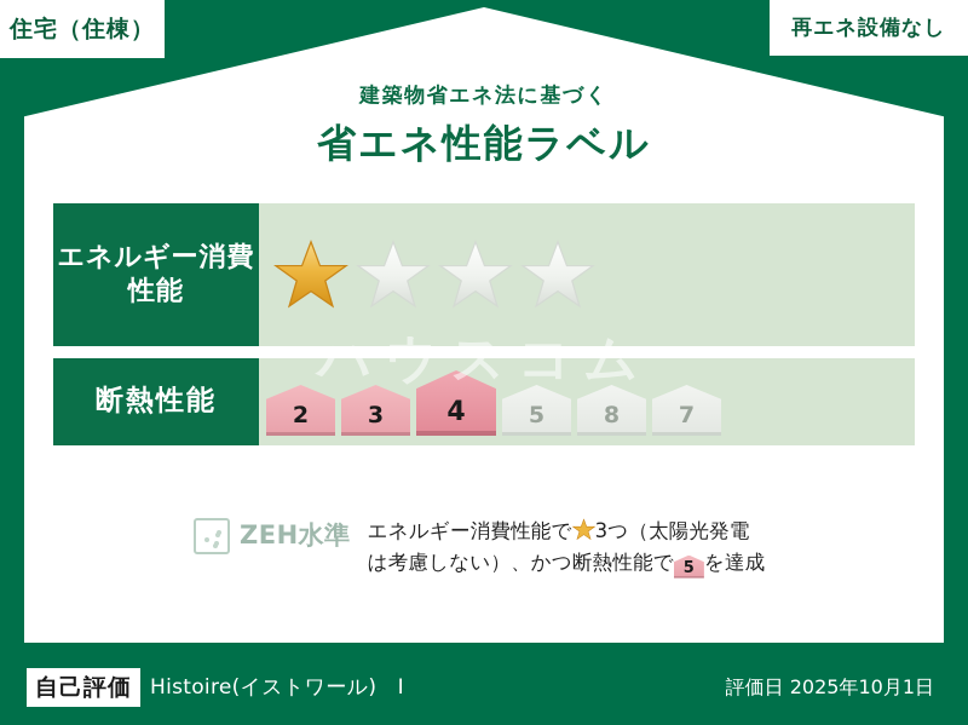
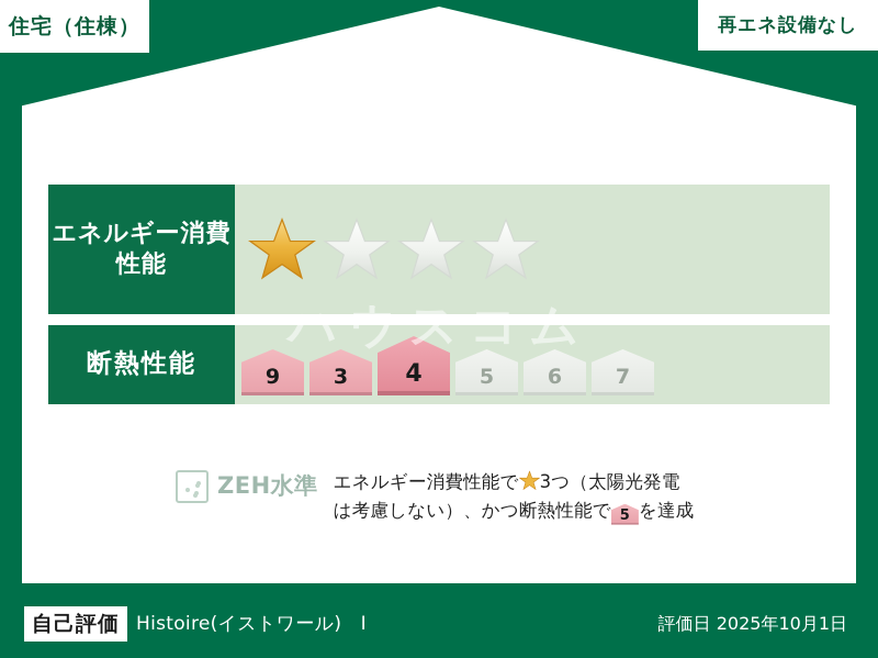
  住宅（住棟）
  再エネ設備なし
- 建築物省エネ法に基づく
- 省エネ性能ラベル
  エネルギー消費性能
  断熱性能
- 2
+ 9
  3
  4
  5
- 8
+ 6
  7
  ハウスコム
  ZEH水準
  エネルギー消費性能で 3つ（太陽光発電
  は考慮しない）、かつ断熱性能で 5 を達成
  自己評価
  Histoire(イストワール) Ⅰ
  評価日 2025年10月1日
